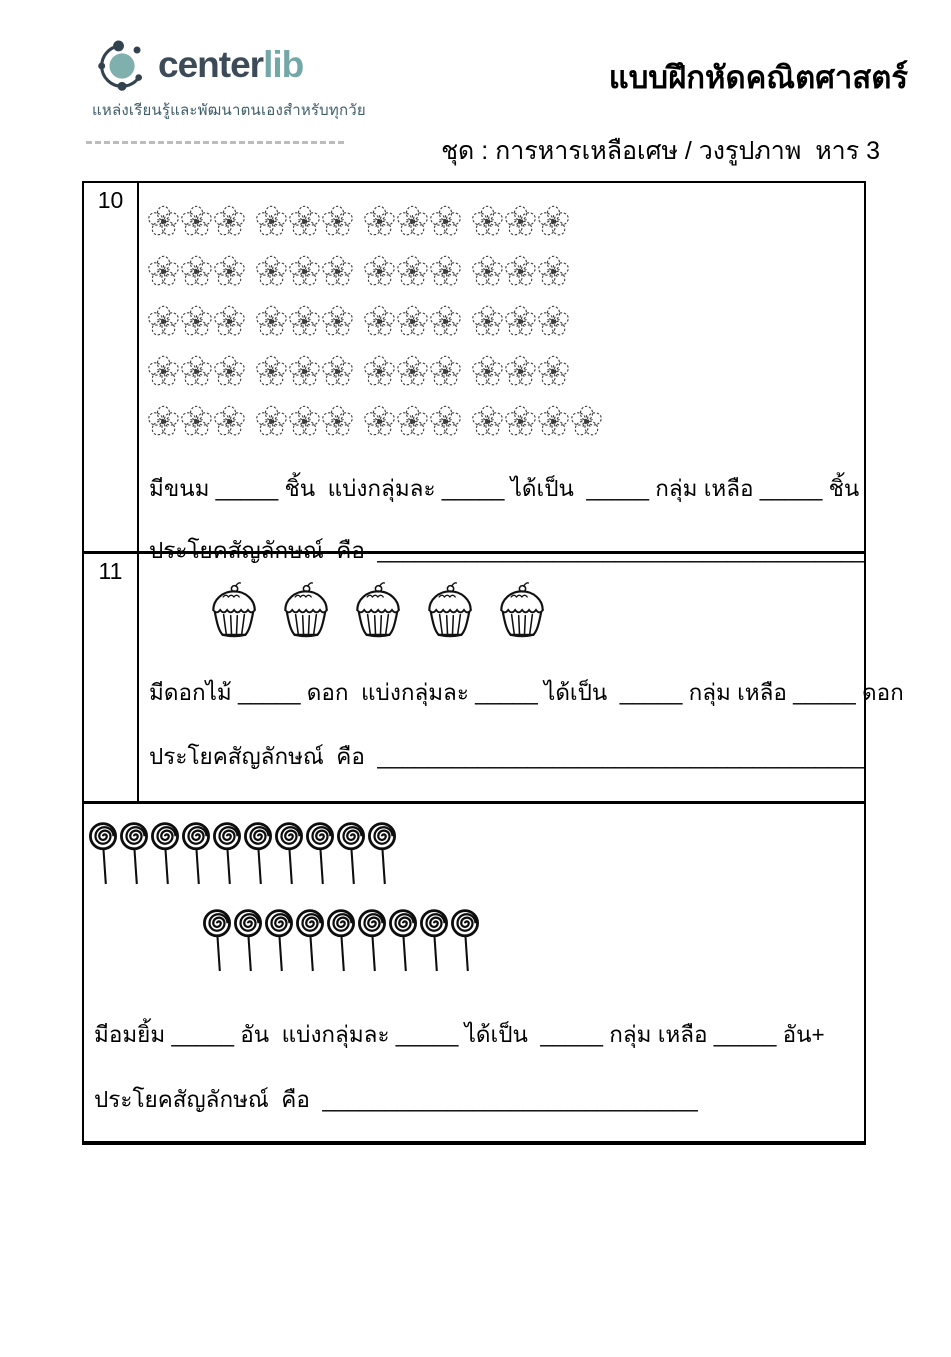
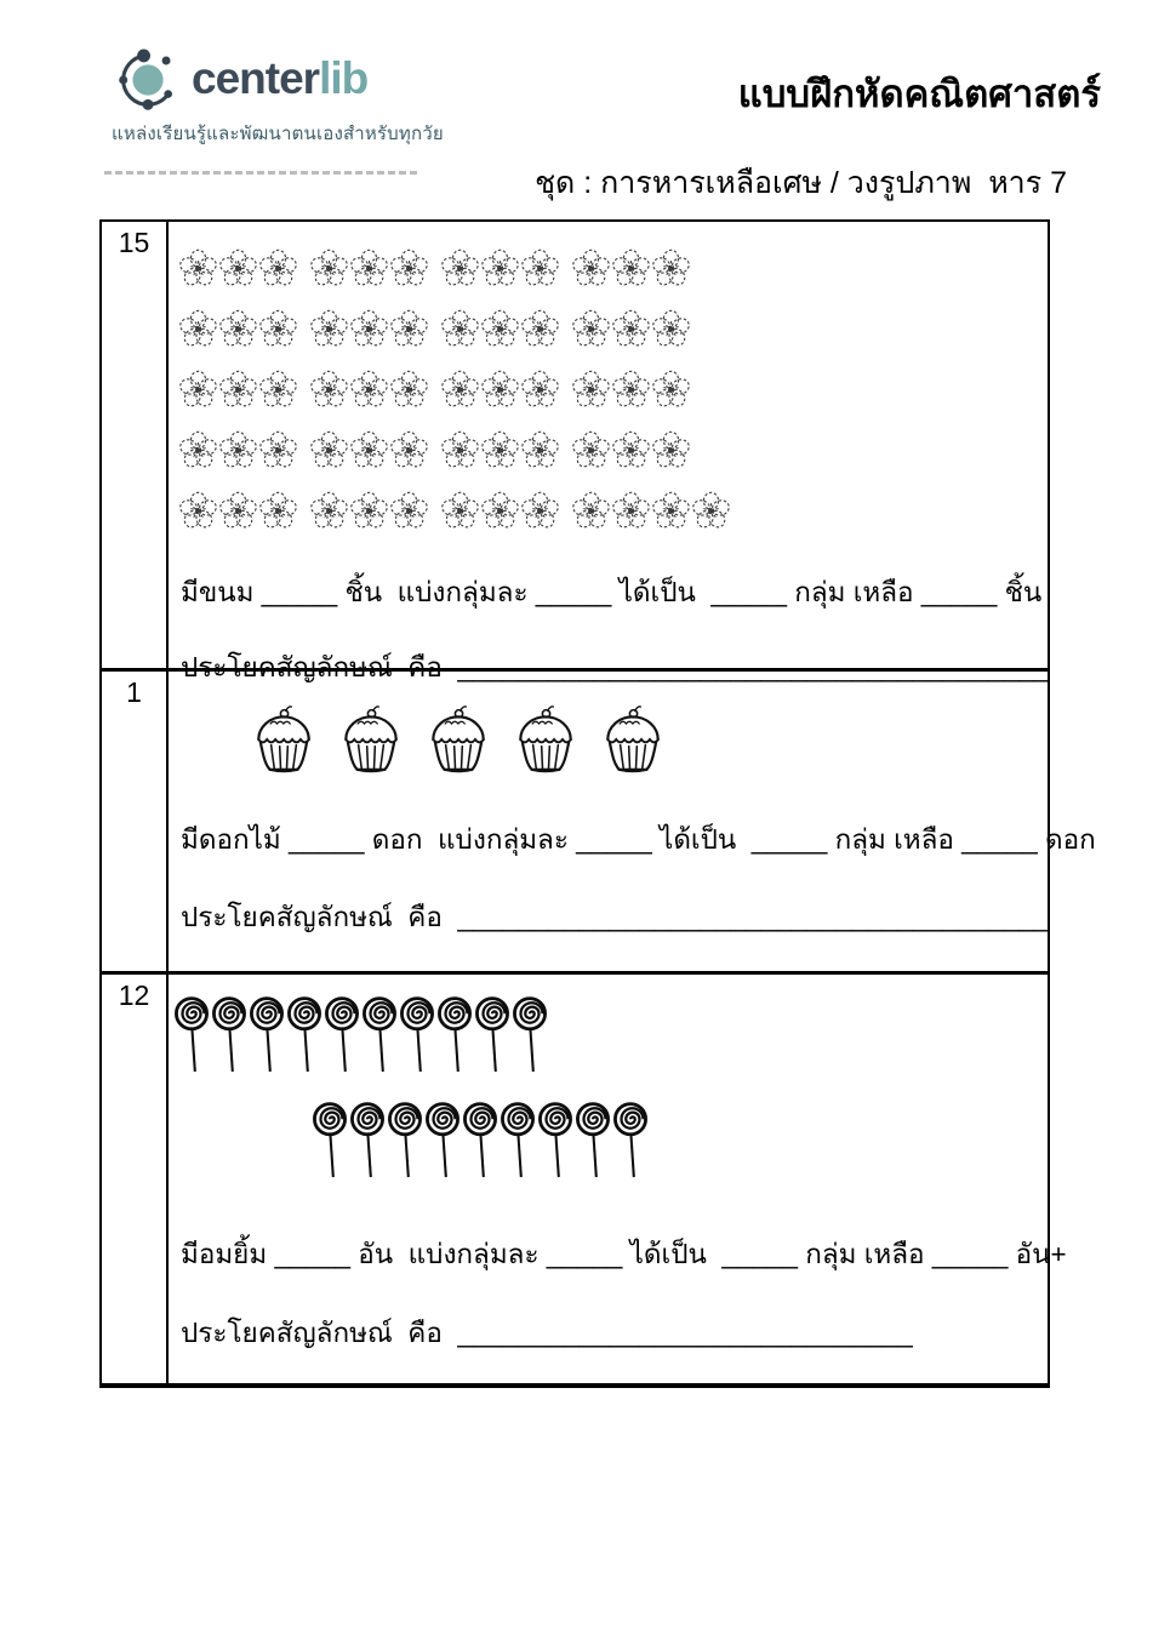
  centerlib
  แหล่งเรียนรู้และพัฒนาตนเองสำหรับทุกวัย
  แบบฝึกหัดคณิตศาสตร์
- ชุด : การหารเหลือเศษ / วงรูปภาพ หาร 3
+ ชุด : การหารเหลือเศษ / วงรูปภาพ หาร 7
- 10
+ 15
  มีขนม _____ ชิ้น แบ่งกลุ่มละ _____ ได้เป็น _____ กลุ่ม เหลือ _____ ชิ้น
  ประโยคสัญลักษณ์ คือ _______________________________________
- 11
+ 1
  มีดอกไม้ _____ ดอก แบ่งกลุ่มละ _____ ได้เป็น _____ กลุ่ม เหลือ _____ ดอก
  ประโยคสัญลักษณ์ คือ _______________________________________
+ 12
  มีอมยิ้ม _____ อัน แบ่งกลุ่มละ _____ ได้เป็น _____ กลุ่ม เหลือ _____ อัน+
  ประโยคสัญลักษณ์ คือ ______________________________
